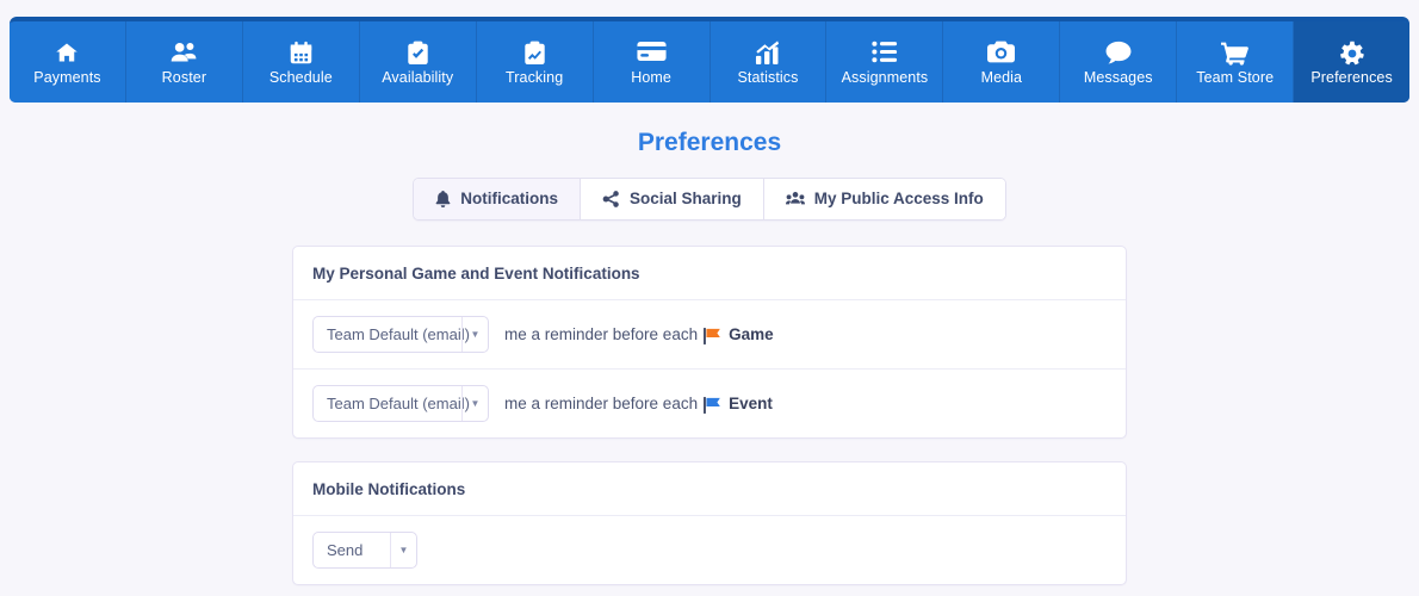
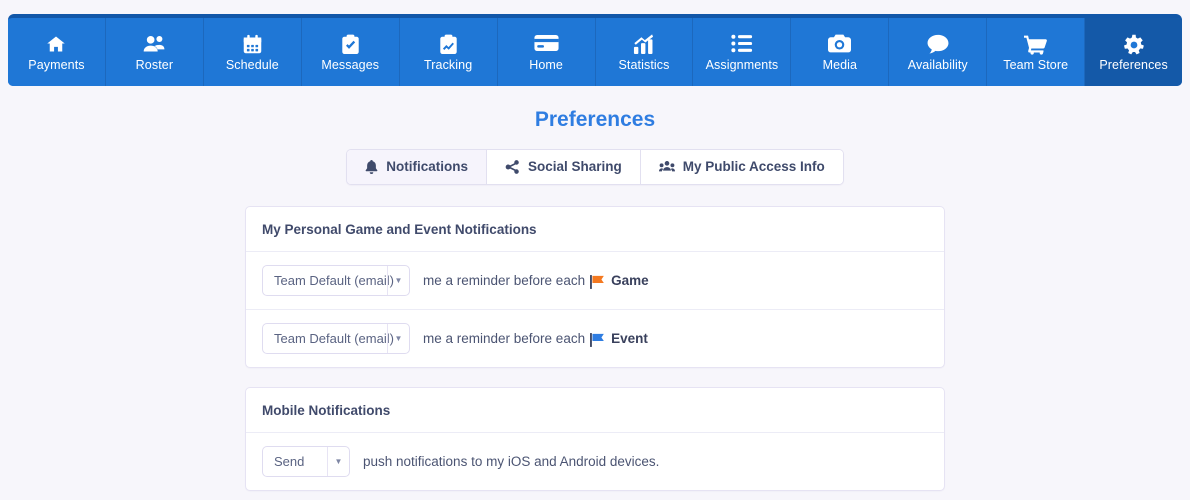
  Payments
  Roster
  Schedule
- Availability
+ Messages
  Tracking
  Home
  Statistics
  Assignments
  Media
- Messages
+ Availability
  Team Store
  Preferences
  Preferences
  Notifications
  Social Sharing
  My Public Access Info
  My Personal Game and Event Notifications
  Team Default (emai
  ▼
  me a reminder before each
  Game
  Team Default (emai
  ▼
  me a reminder before each
  Event
  Mobile Notifications
  Send
  ▼
+ push notifications to my iOS and Android devices.
